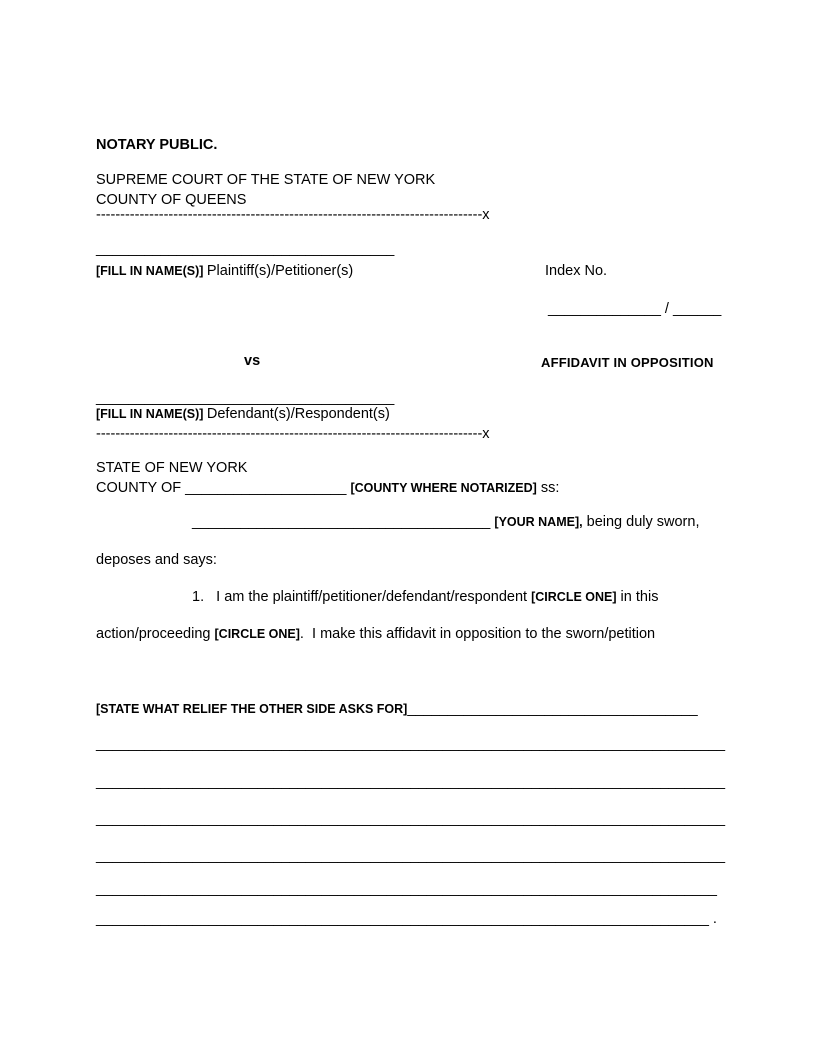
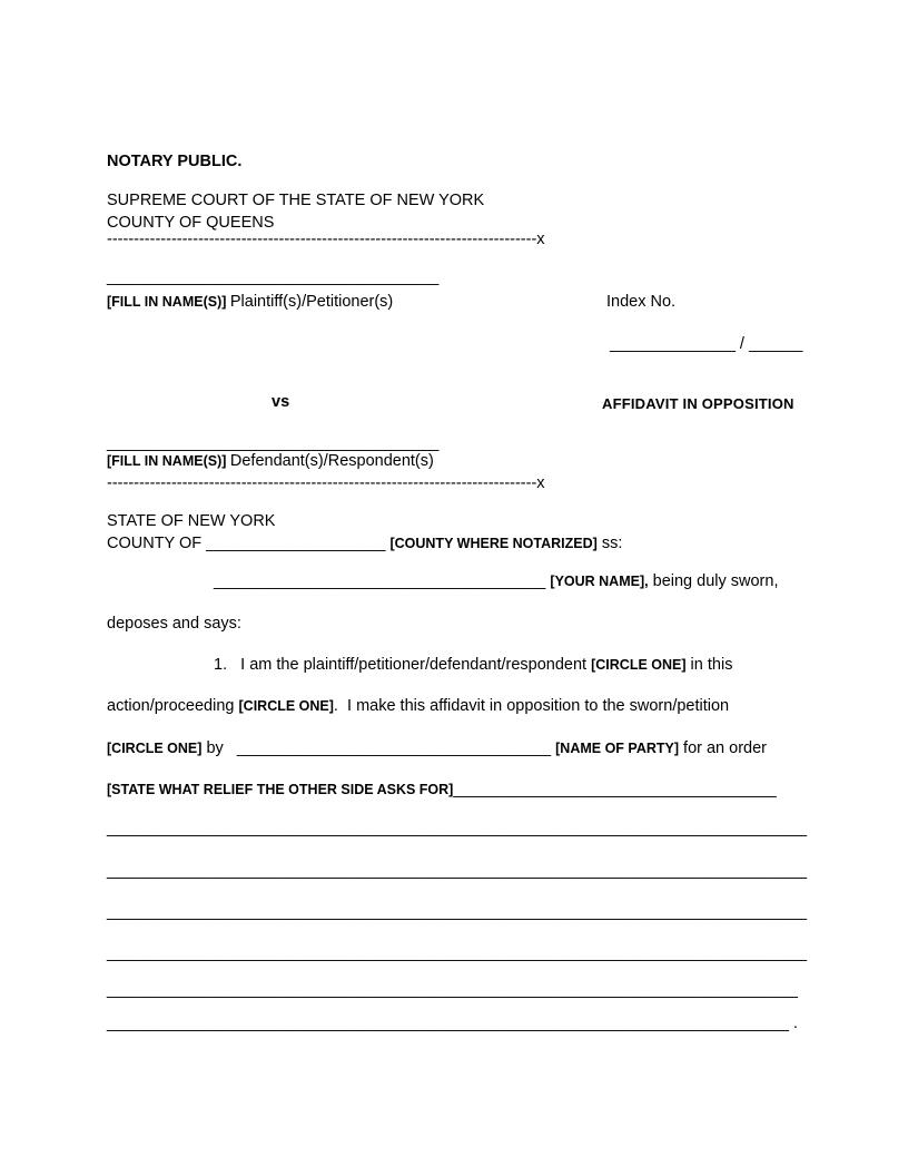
  NOTARY PUBLIC.
  SUPREME COURT OF THE STATE OF NEW YORK
  COUNTY OF QUEENS
  --------------------------------------------------------------------------------x
  _____________________________________
  [FILL IN NAME(S)] Plaintiff(s)/Petitioner(s)
  Index No.
  ______________ / ______
  vs
  AFFIDAVIT IN OPPOSITION
  _____________________________________
  [FILL IN NAME(S)] Defendant(s)/Respondent(s)
  --------------------------------------------------------------------------------x
  STATE OF NEW YORK
  COUNTY OF ____________________ [COUNTY WHERE NOTARIZED] ss:
  _____________________________________ [YOUR NAME], being duly sworn,
  deposes and says:
  1. I am the plaintiff/petitioner/defendant/respondent [CIRCLE ONE] in this
  action/proceeding [CIRCLE ONE]. I make this affidavit in opposition to the sworn/petition
+ [CIRCLE ONE] by ___________________________________ [NAME OF PARTY] for an order
  [STATE WHAT RELIEF THE OTHER SIDE ASKS FOR]____________________________________
  ______________________________________________________________________________
  ______________________________________________________________________________
  ______________________________________________________________________________
  ______________________________________________________________________________
  _____________________________________________________________________________
  ____________________________________________________________________________ .
